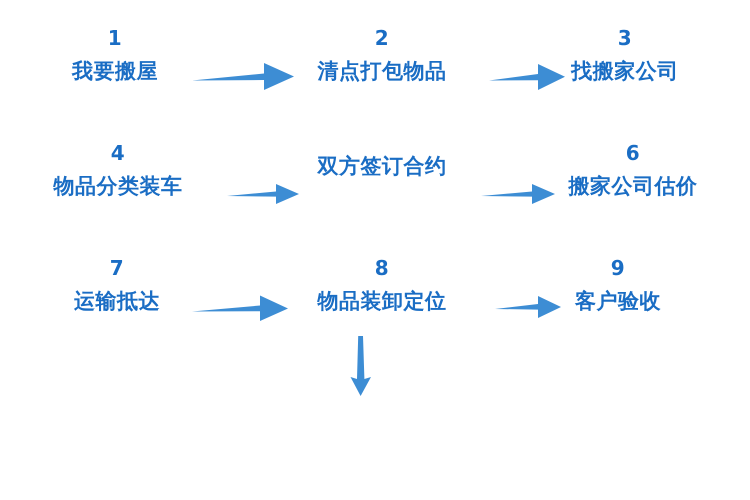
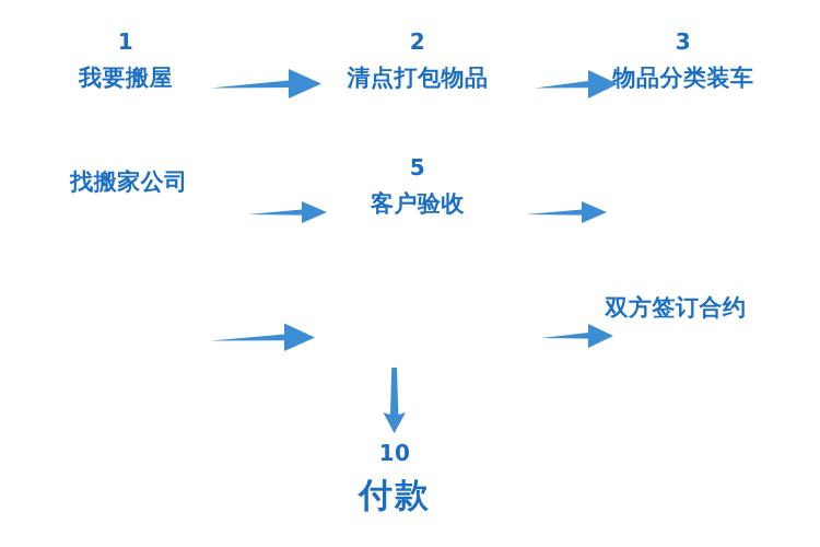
  1
  我要搬屋
  2
  清点打包物品
  3
- 找搬家公司
+ 物品分类装车
- 4
- 物品分类装车
+ 找搬家公司
+ 5
- 双方签订合约
+ 客户验收
- 6
- 搬家公司估价
- 7
- 运输抵达
- 8
- 物品装卸定位
- 9
- 客户验收
+ 双方签订合约
+ 10
+ 付款
